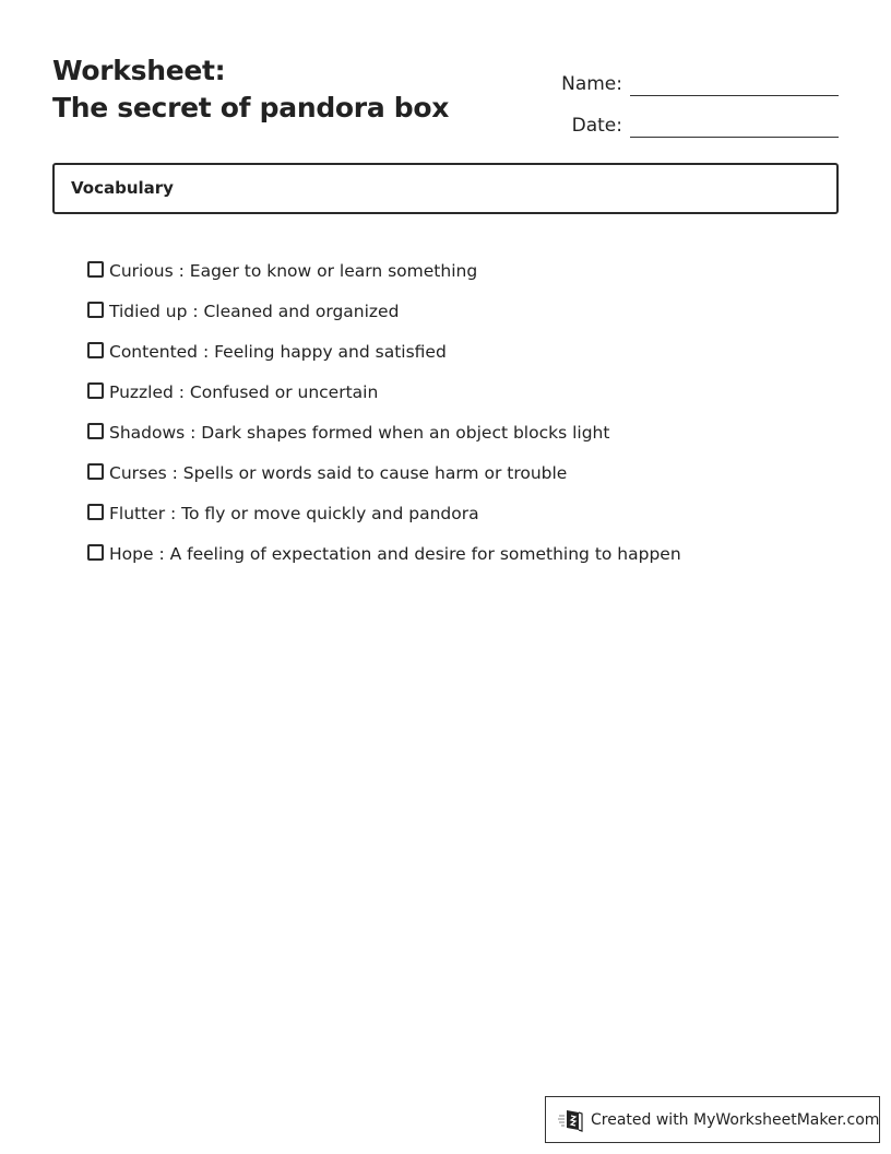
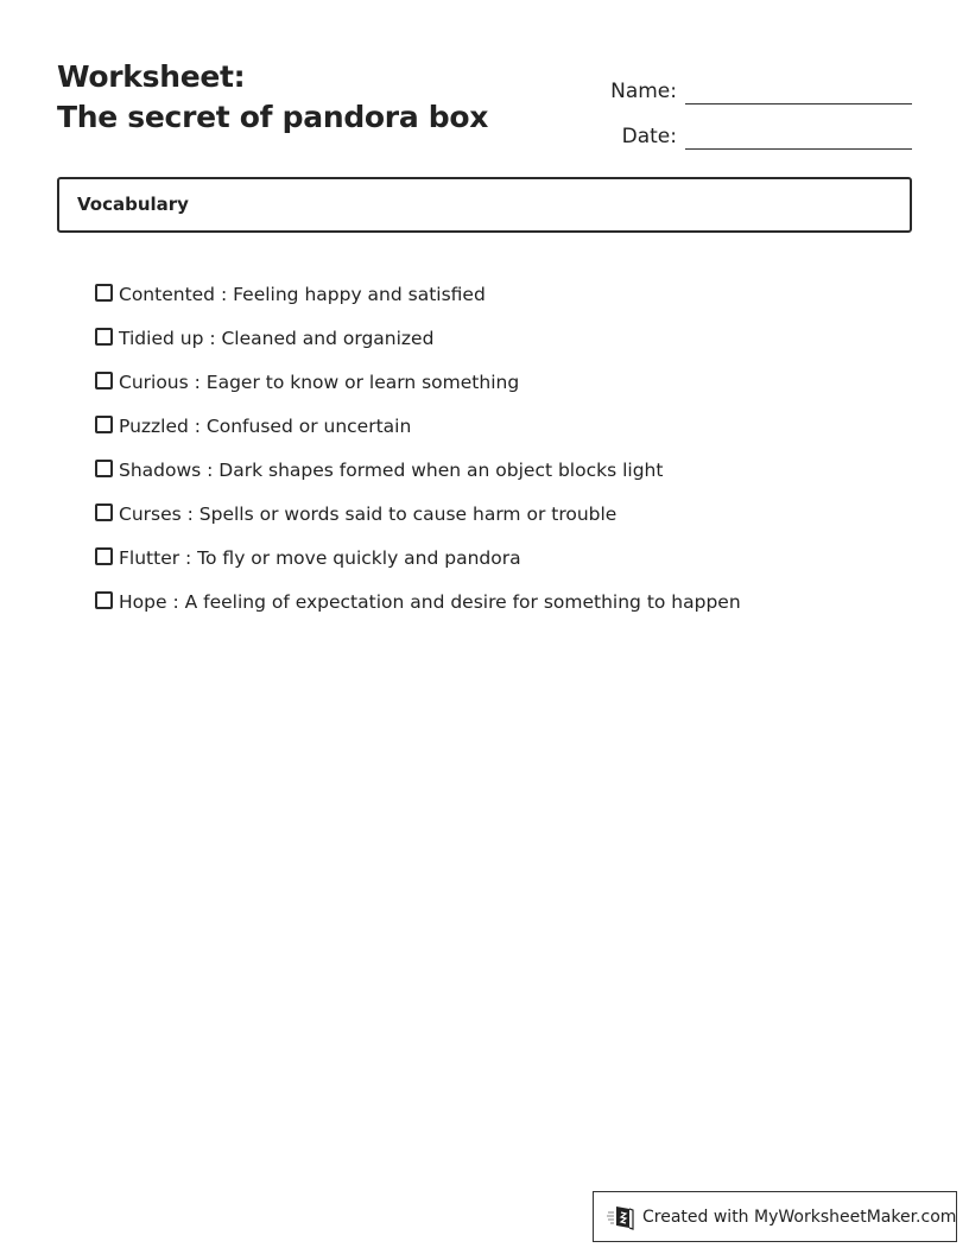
  Worksheet:
  The secret of pandora box
  Name:
  Date:
  Vocabulary
- Curious : Eager to know or learn something
+ Contented : Feeling happy and satisfied
  Tidied up : Cleaned and organized
- Contented : Feeling happy and satisfied
+ Curious : Eager to know or learn something
  Puzzled : Confused or uncertain
  Shadows : Dark shapes formed when an object blocks light
  Curses : Spells or words said to cause harm or trouble
  Flutter : To fly or move quickly and pandora
  Hope : A feeling of expectation and desire for something to happen
  Created with MyWorksheetMaker.com
